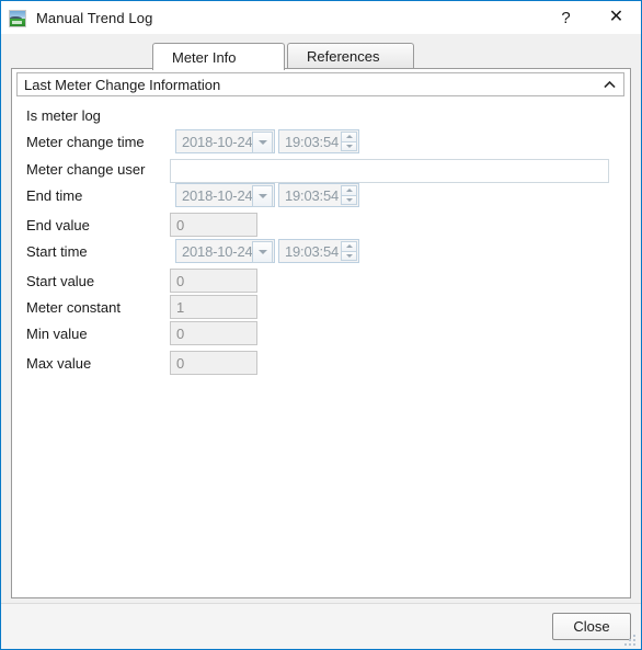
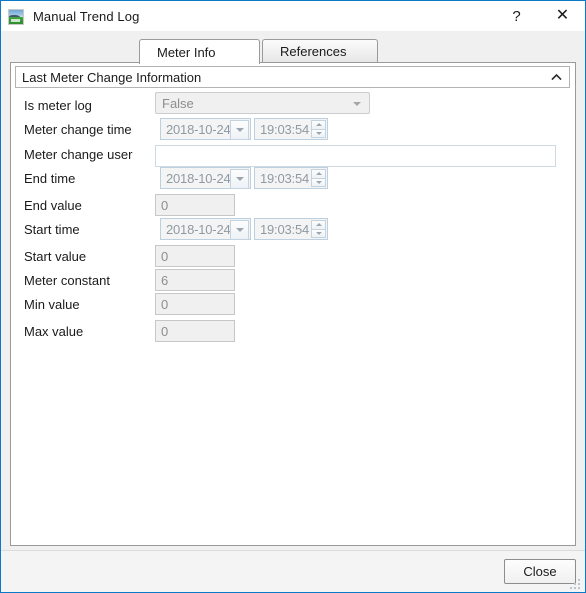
  Manual Trend Log
  ?
  ✕
  Meter Info
  References
  Last Meter Change Information
  Is meter log
+ False
  Meter change time
  2018-10-24
  19:03:54
  Meter change user
  End time
  2018-10-24
  19:03:54
  End value
  0
  Start time
  2018-10-24
  19:03:54
  Start value
  0
  Meter constant
- 1
+ 6
  Min value
  0
  Max value
  0
  Close
